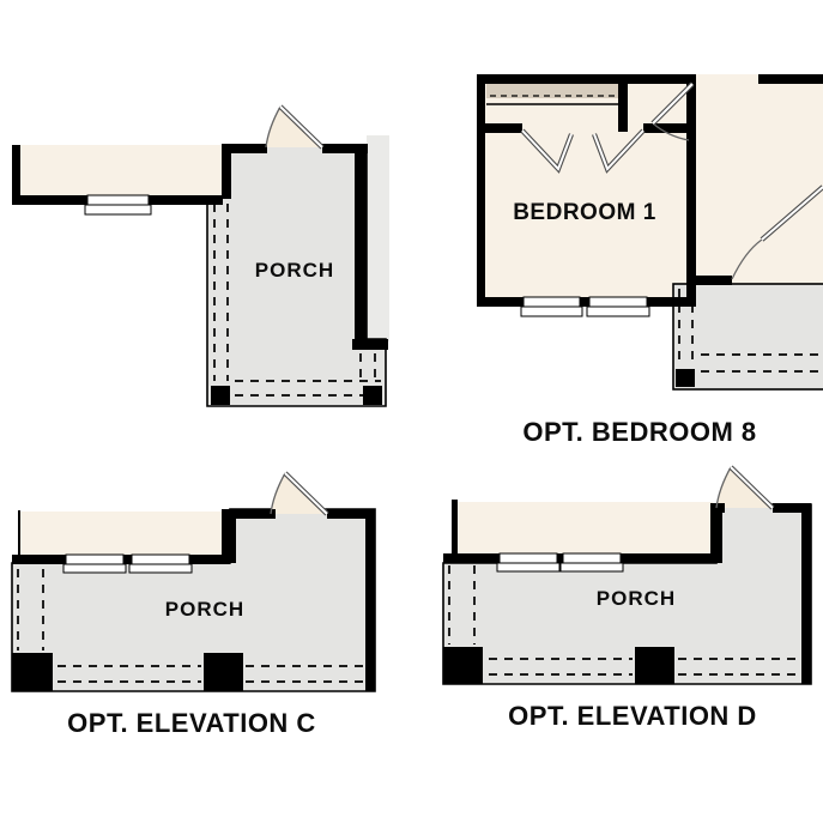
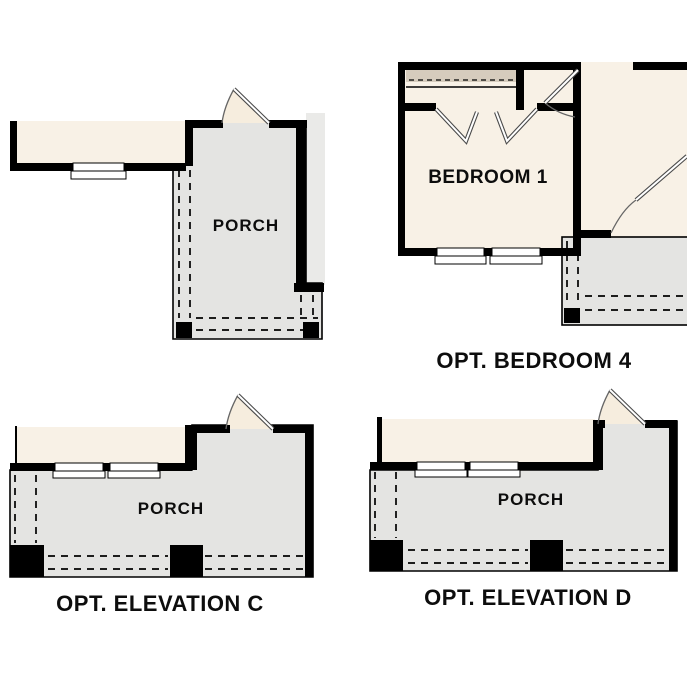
  PORCH
  BEDROOM 1
  PORCH
  PORCH
- OPT. BEDROOM 8
+ OPT. BEDROOM 4
  OPT. ELEVATION C
  OPT. ELEVATION D
